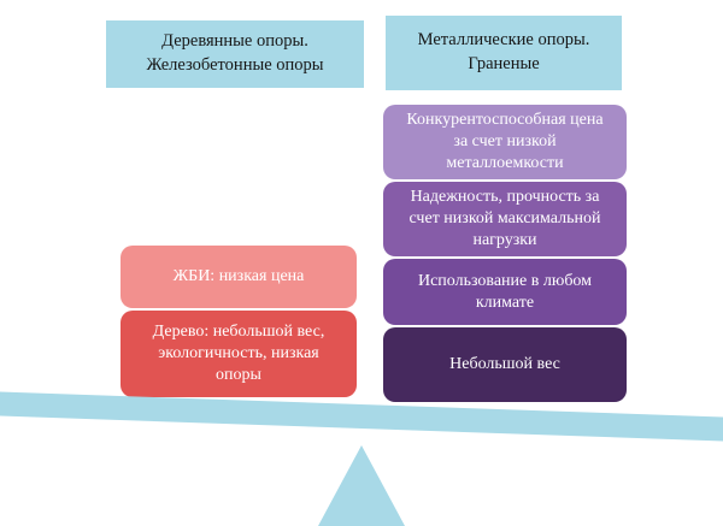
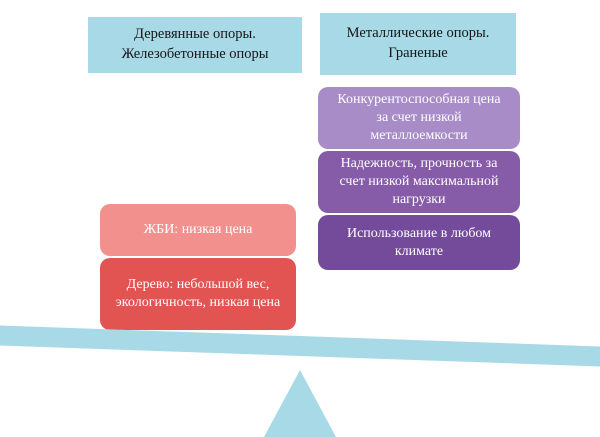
  Деревянные опоры.
  Железобетонные опоры
  Металлические опоры.
  Граненые
  Конкурентоспособная цена за счет низкой металлоемкости
  Надежность, прочность за счет низкой максимальной нагрузки
  Использование в любом климате
- Небольшой вес
  ЖБИ: низкая цена
- Дерево: небольшой вес, экологичность, низкая опоры
+ Дерево: небольшой вес, экологичность, низкая цена
